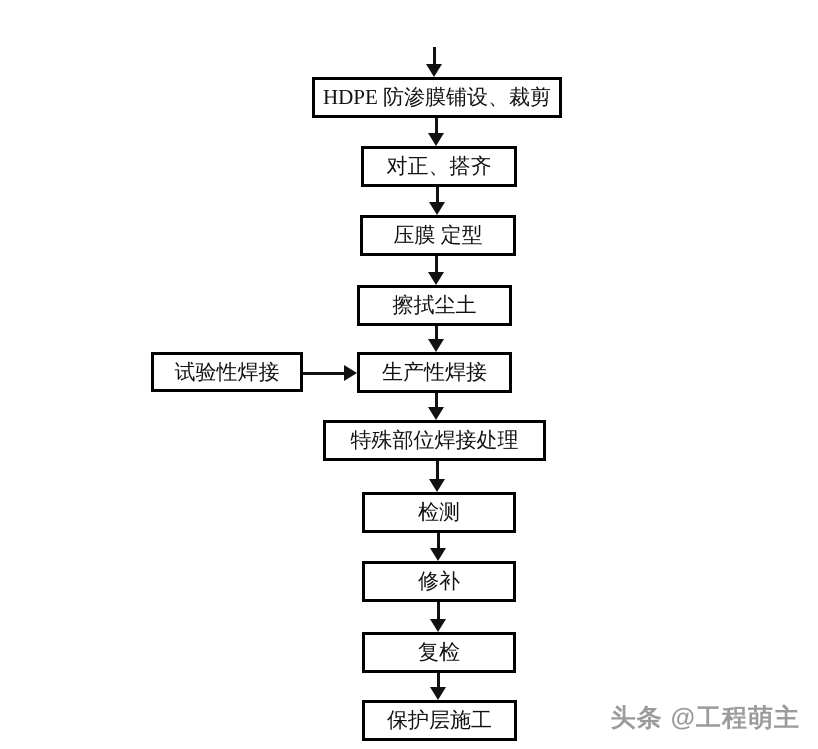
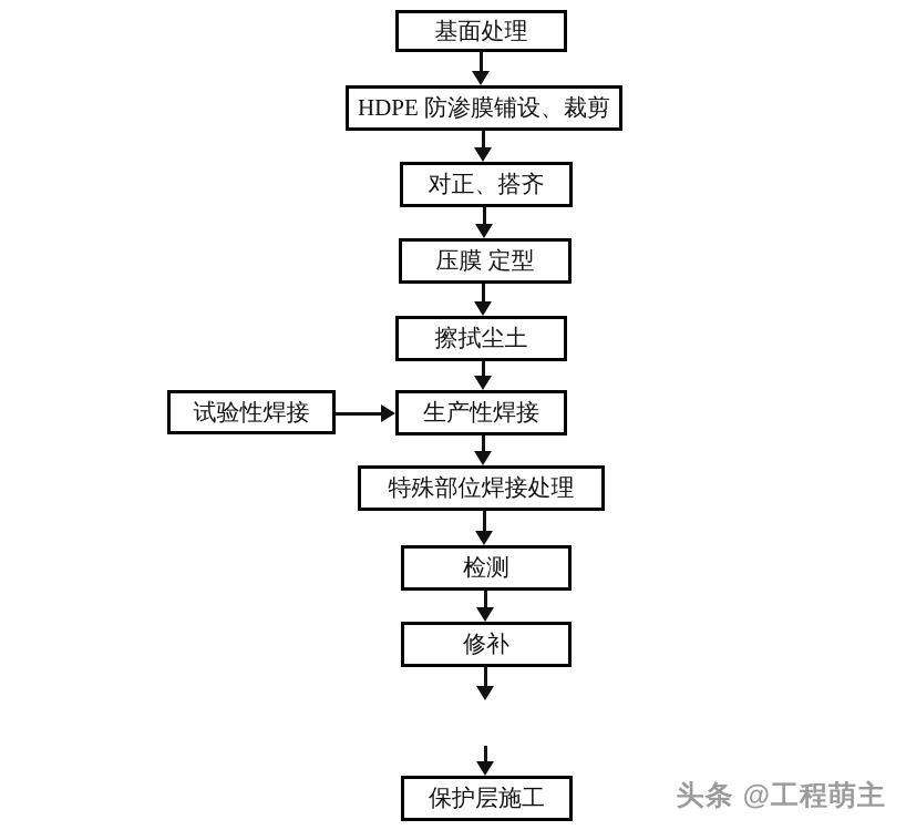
+ 基面处理
  HDPE 防渗膜铺设、裁剪
  对正、搭齐
  压膜 定型
  擦拭尘土
  生产性焊接
  试验性焊接
  特殊部位焊接处理
  检测
  修补
- 复检
  保护层施工
  头条 @工程萌主
